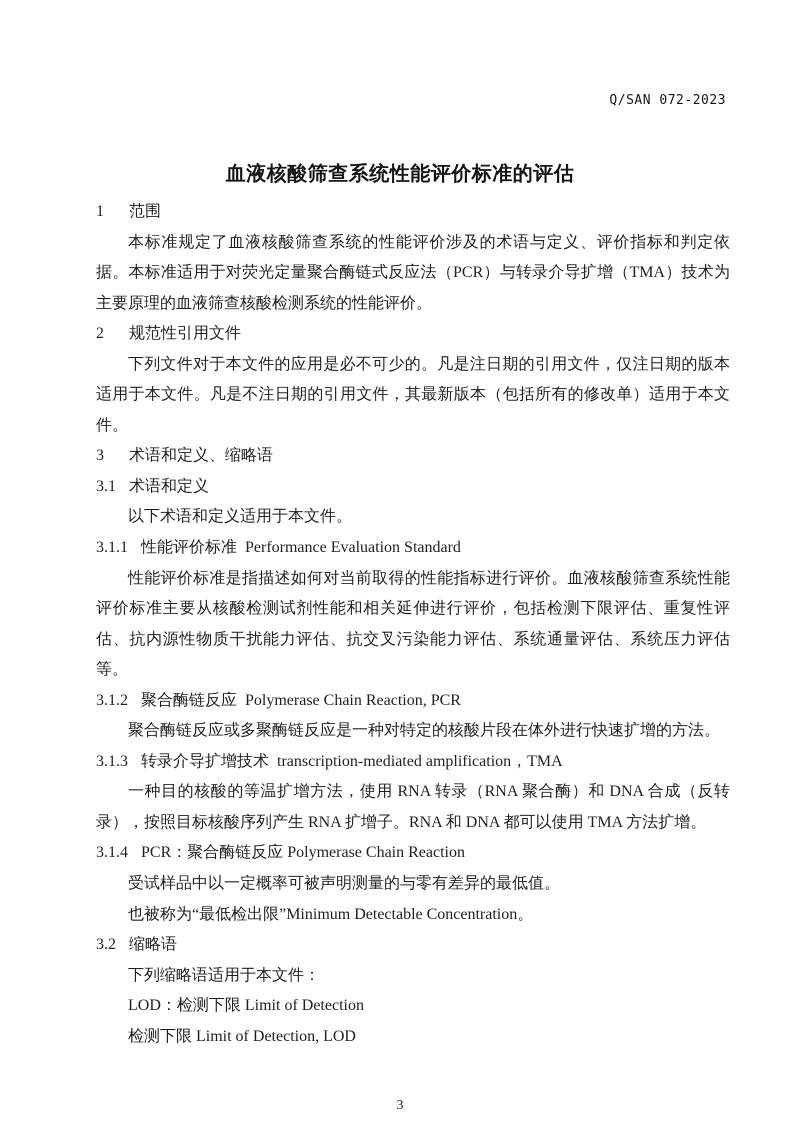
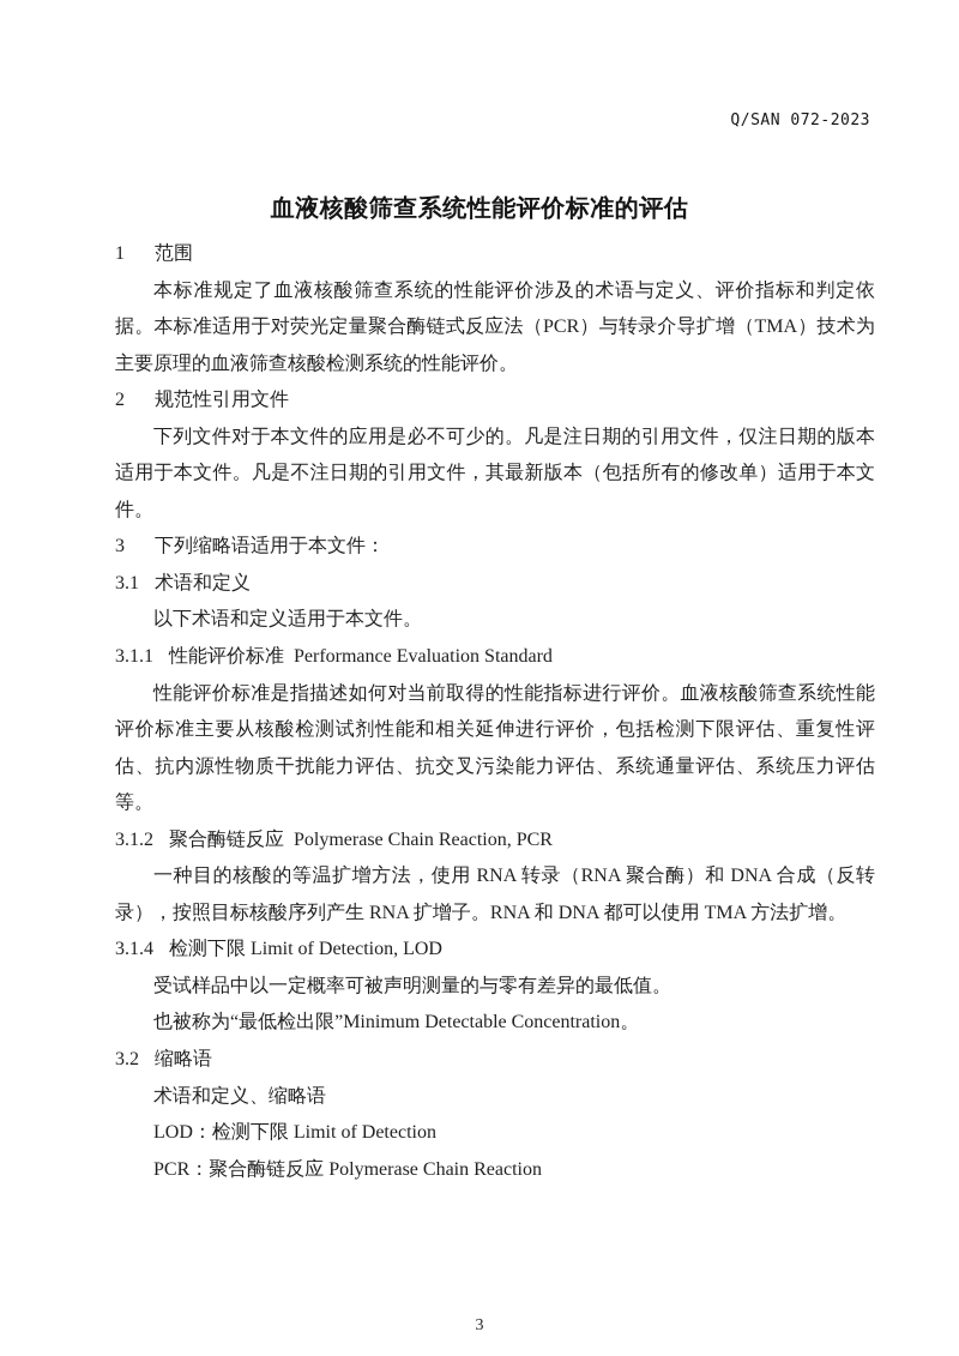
  Q/SAN 072-2023
  血液核酸筛查系统性能评价标准的评估
  1 范围
  本标准规定了血液核酸筛查系统的性能评价涉及的术语与定义、评价指标和判定依据。本标准适用于对荧光定量聚合酶链式反应法（PCR）与转录介导扩增（TMA）技术为主要原理的血液筛查核酸检测系统的性能评价。
  2 规范性引用文件
  下列文件对于本文件的应用是必不可少的。凡是注日期的引用文件，仅注日期的版本适用于本文件。凡是不注日期的引用文件，其最新版本（包括所有的修改单）适用于本文件。
- 3 术语和定义、缩略语
+ 3 下列缩略语适用于本文件：
  3.1 术语和定义
  以下术语和定义适用于本文件。
  3.1.1 性能评价标准 Performance Evaluation Standard
  性能评价标准是指描述如何对当前取得的性能指标进行评价。血液核酸筛查系统性能评价标准主要从核酸检测试剂性能和相关延伸进行评价，包括检测下限评估、重复性评估、抗内源性物质干扰能力评估、抗交叉污染能力评估、系统通量评估、系统压力评估等。
  3.1.2 聚合酶链反应 Polymerase Chain Reaction, PCR
- 聚合酶链反应或多聚酶链反应是一种对特定的核酸片段在体外进行快速扩增的方法。
- 3.1.3 转录介导扩增技术 transcription-mediated amplification，TMA
  一种目的核酸的等温扩增方法，使用 RNA 转录（RNA 聚合酶）和 DNA 合成（反转录），按照目标核酸序列产生 RNA 扩增子。RNA 和 DNA 都可以使用 TMA 方法扩增。
- 3.1.4 PCR：聚合酶链反应 Polymerase Chain Reaction
+ 3.1.4 检测下限 Limit of Detection, LOD
  受试样品中以一定概率可被声明测量的与零有差异的最低值。
  也被称为“最低检出限”Minimum Detectable Concentration。
  3.2 缩略语
- 下列缩略语适用于本文件：
+ 术语和定义、缩略语
  LOD：检测下限 Limit of Detection
- 检测下限 Limit of Detection, LOD
+ PCR：聚合酶链反应 Polymerase Chain Reaction
  3
